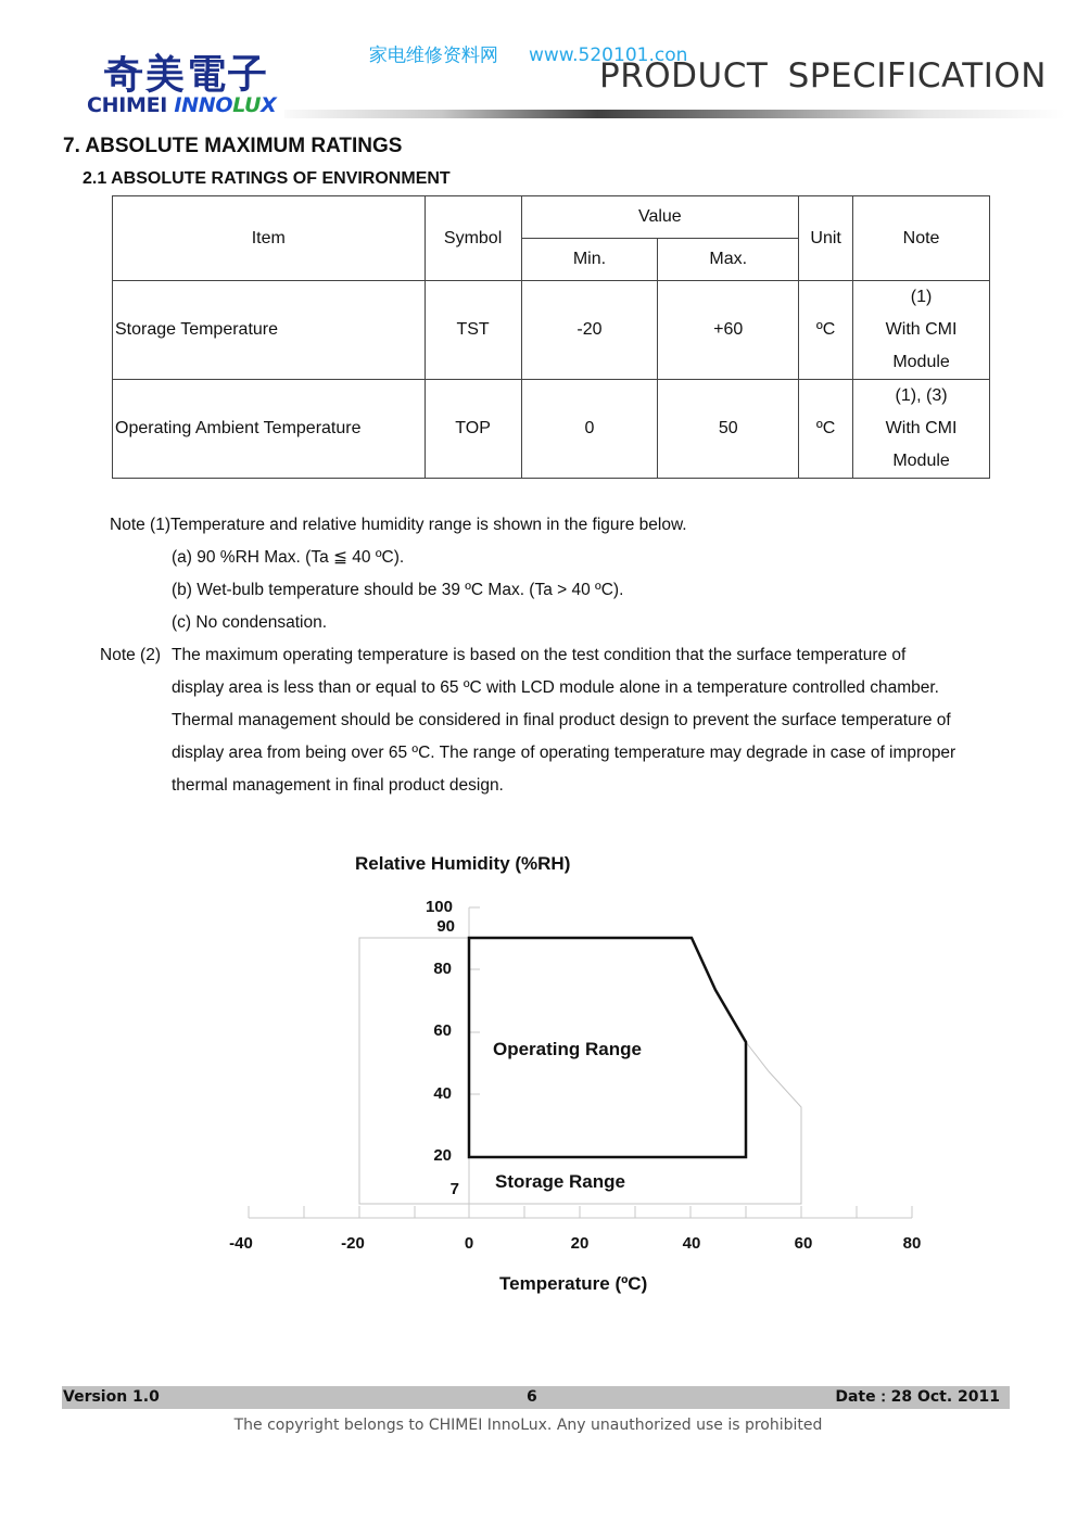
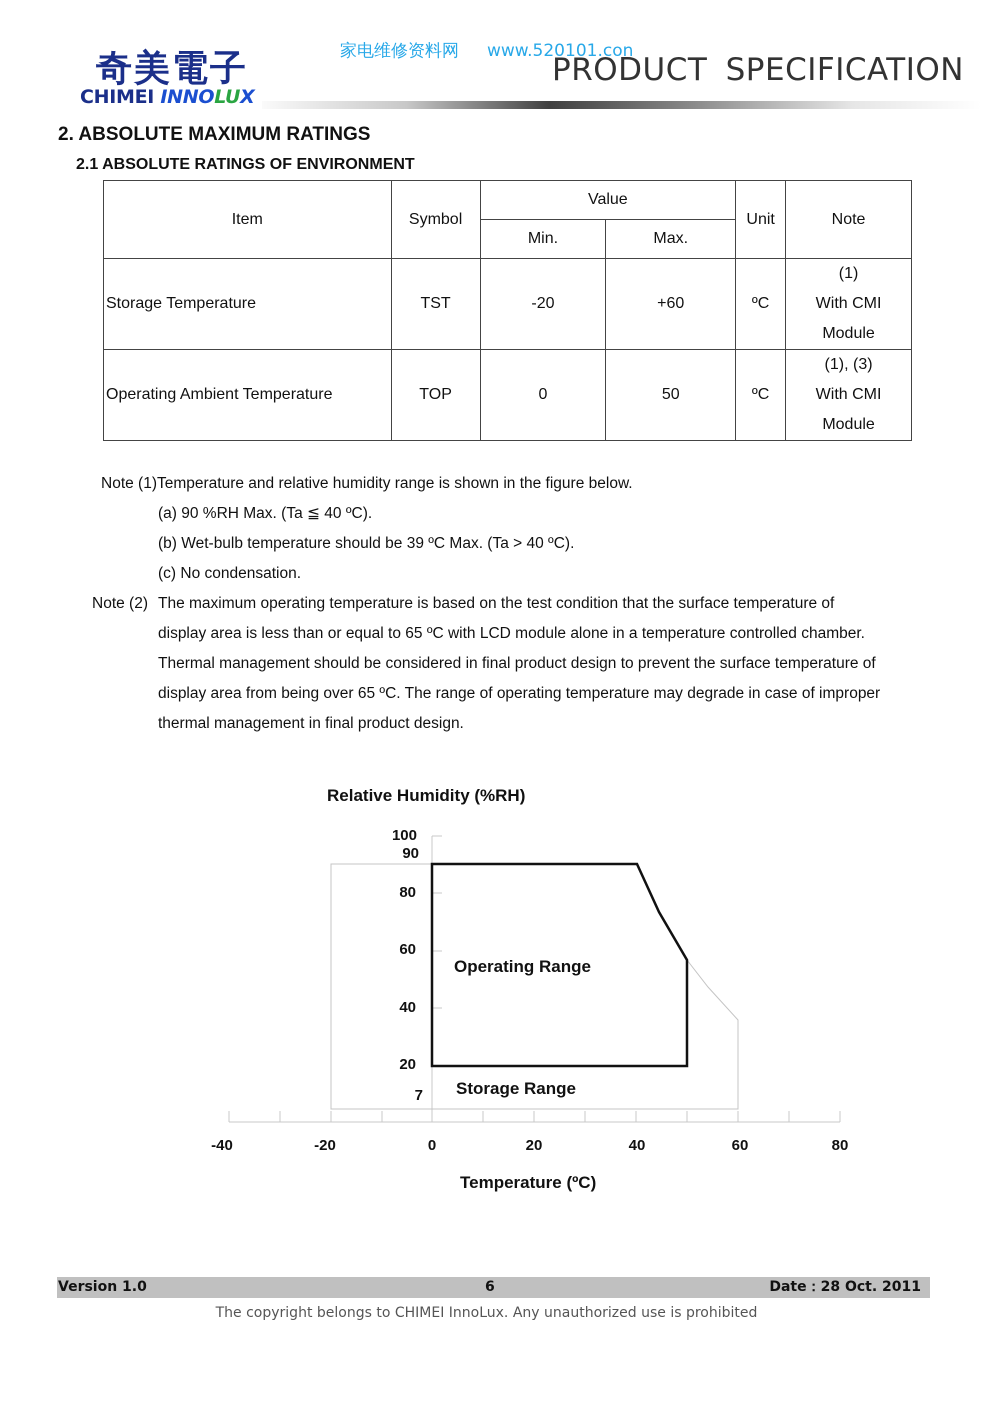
  奇美電子
  CHIMEI INNOLUX
  家电维修资料网 www.520101.con
  PRODUCT SPECIFICATION
- 7. ABSOLUTE MAXIMUM RATINGS
+ 2. ABSOLUTE MAXIMUM RATINGS
  2.1 ABSOLUTE RATINGS OF ENVIRONMENT
  Item	Symbol	Value	Unit	Note
  Min.	Max.
  Storage Temperature	TST	-20	+60	ºC	(1) With CMI Module
  Operating Ambient Temperature	TOP	0	50	ºC	(1), (3) With CMI Module
  Note (1)Temperature and relative humidity range is shown in the figure below.
  (a) 90 %RH Max. (Ta ≦ 40 ºC).
  (b) Wet-bulb temperature should be 39 ºC Max. (Ta > 40 ºC).
  (c) No condensation.
  Note (2)
  The maximum operating temperature is based on the test condition that the surface temperature of
  display area is less than or equal to 65 ºC with LCD module alone in a temperature controlled chamber.
  Thermal management should be considered in final product design to prevent the surface temperature of
  display area from being over 65 ºC. The range of operating temperature may degrade in case of improper
  thermal management in final product design.
  Relative Humidity (%RH)
  100
  90
  80
  60
  40
  20
  7
  -40
  -20
  0
  20
  40
  60
  80
  Operating Range
  Storage Range
  Temperature (ºC)
  Version 1.0
  6
  Date：28 Oct. 2011
  The copyright belongs to CHIMEI InnoLux. Any unauthorized use is prohibited
